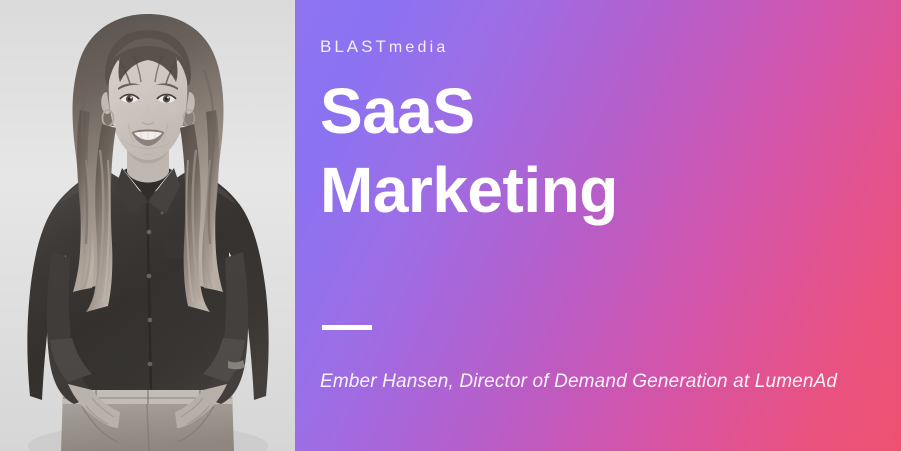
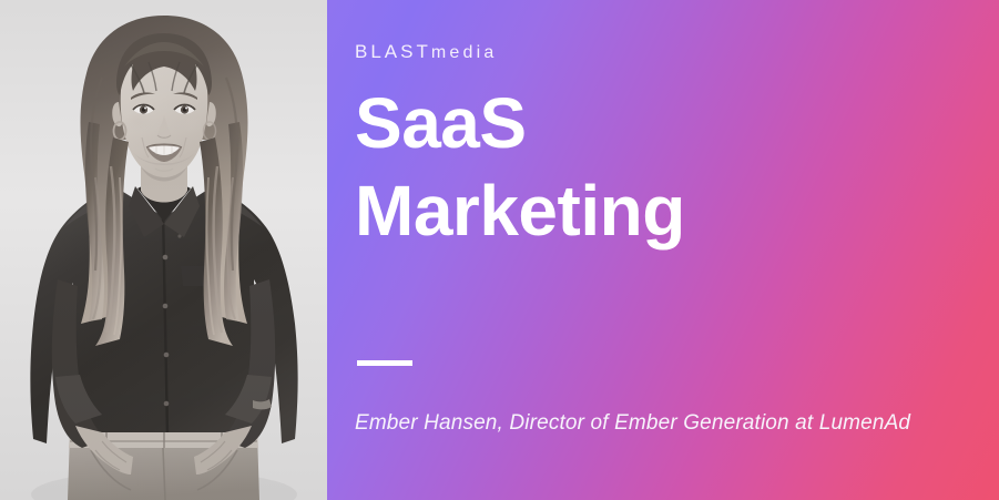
  BLASTmedia
  SaaS
  Marketing
- Ember Hansen, Director of Demand Generation at LumenAd
+ Ember Hansen, Director of Ember Generation at LumenAd
